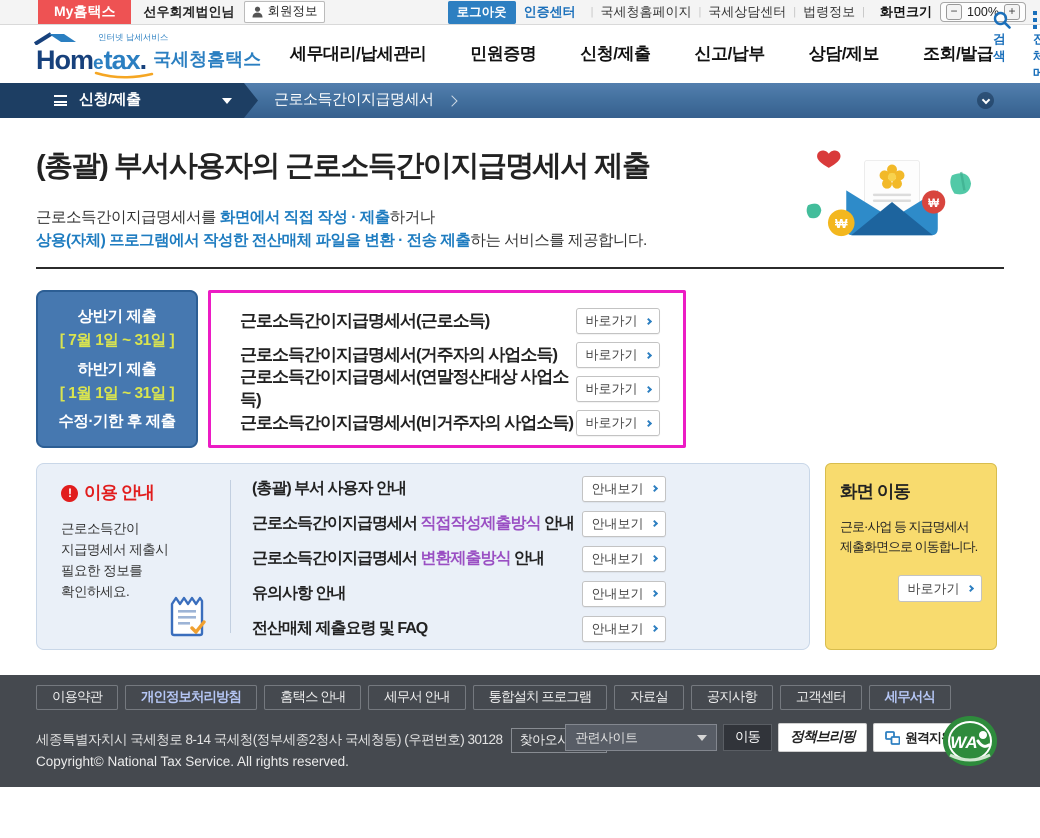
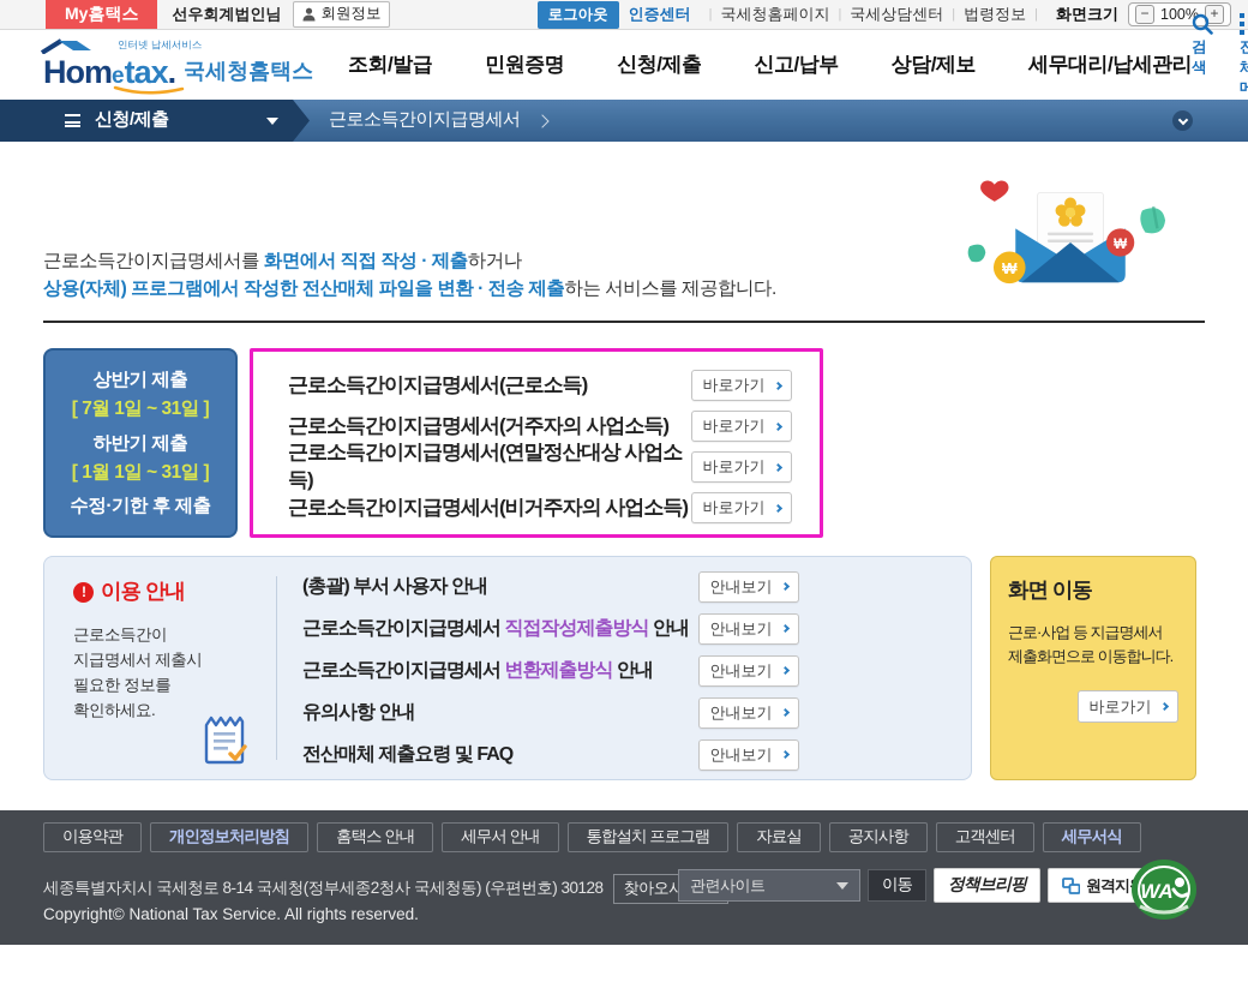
  My홈택스
  선우회계법인님
  회원정보
  로그아웃
  인증센터
  국세청홈페이지
  국세상담센터
  |
  법령정보
  |
  화면크기
  −
  100%
  +
  인터넷 납세서비스
  Hometax.
  국세청홈택스
- 세무대리/납세관리
+ 조회/발급
  민원증명
  신청/제출
  신고/납부
  상담/제보
- 조회/발급
+ 세무대리/납세관리
  검색
  전체메
  신청/제출
  근로소득간이지급명세서
- (총괄) 부서사용자의 근로소득간이지급명세서 제출
  ₩
  ₩
  근로소득간이지급명세서를 화면에서 직접 작성 · 제출하거나
  상용(자체) 프로그램에서 작성한 전산매체 파일을 변환 · 전송 제출하는 서비스를 제공합니다.
  상반기 제출
  [ 7월 1일 ~ 31일 ]
  하반기 제출
  [ 1월 1일 ~ 31일 ]
  수정·기한 후 제출
  근로소득간이지급명세서(근로소득)
  바로가기
  근로소득간이지급명세서(거주자의 사업소득)
  바로가기
  근로소득간이지급명세서(연말정산대상 사업소득)
  바로가기
  근로소득간이지급명세서(비거주자의 사업소득)
  바로가기
  !
  이용 안내
  근로소득간이
  지급명세서 제출시
  필요한 정보를
  확인하세요.
  (총괄) 부서 사용자 안내
  안내보기
  근로소득간이지급명세서 직접작성제출방식 안내
  안내보기
  근로소득간이지급명세서 변환제출방식 안내
  안내보기
  유의사항 안내
  안내보기
  전산매체 제출요령 및 FAQ
  안내보기
  화면 이동
  근로·사업 등 지급명세서
  제출화면으로 이동합니다.
  바로가기
  이용약관
  개인정보처리방침
  홈택스 안내
  세무서 안내
  통합설치 프로그램
  자료실
  공지사항
  고객센터
  세무서식
  세종특별자치시 국세청로 8-14 국세청(정부세종2청사 국세청동) (우편번호) 30128
  관련사이트
  이동
  정책브리핑
  원격지
  WA
  Copyright© National Tax Service. All rights reserved.
